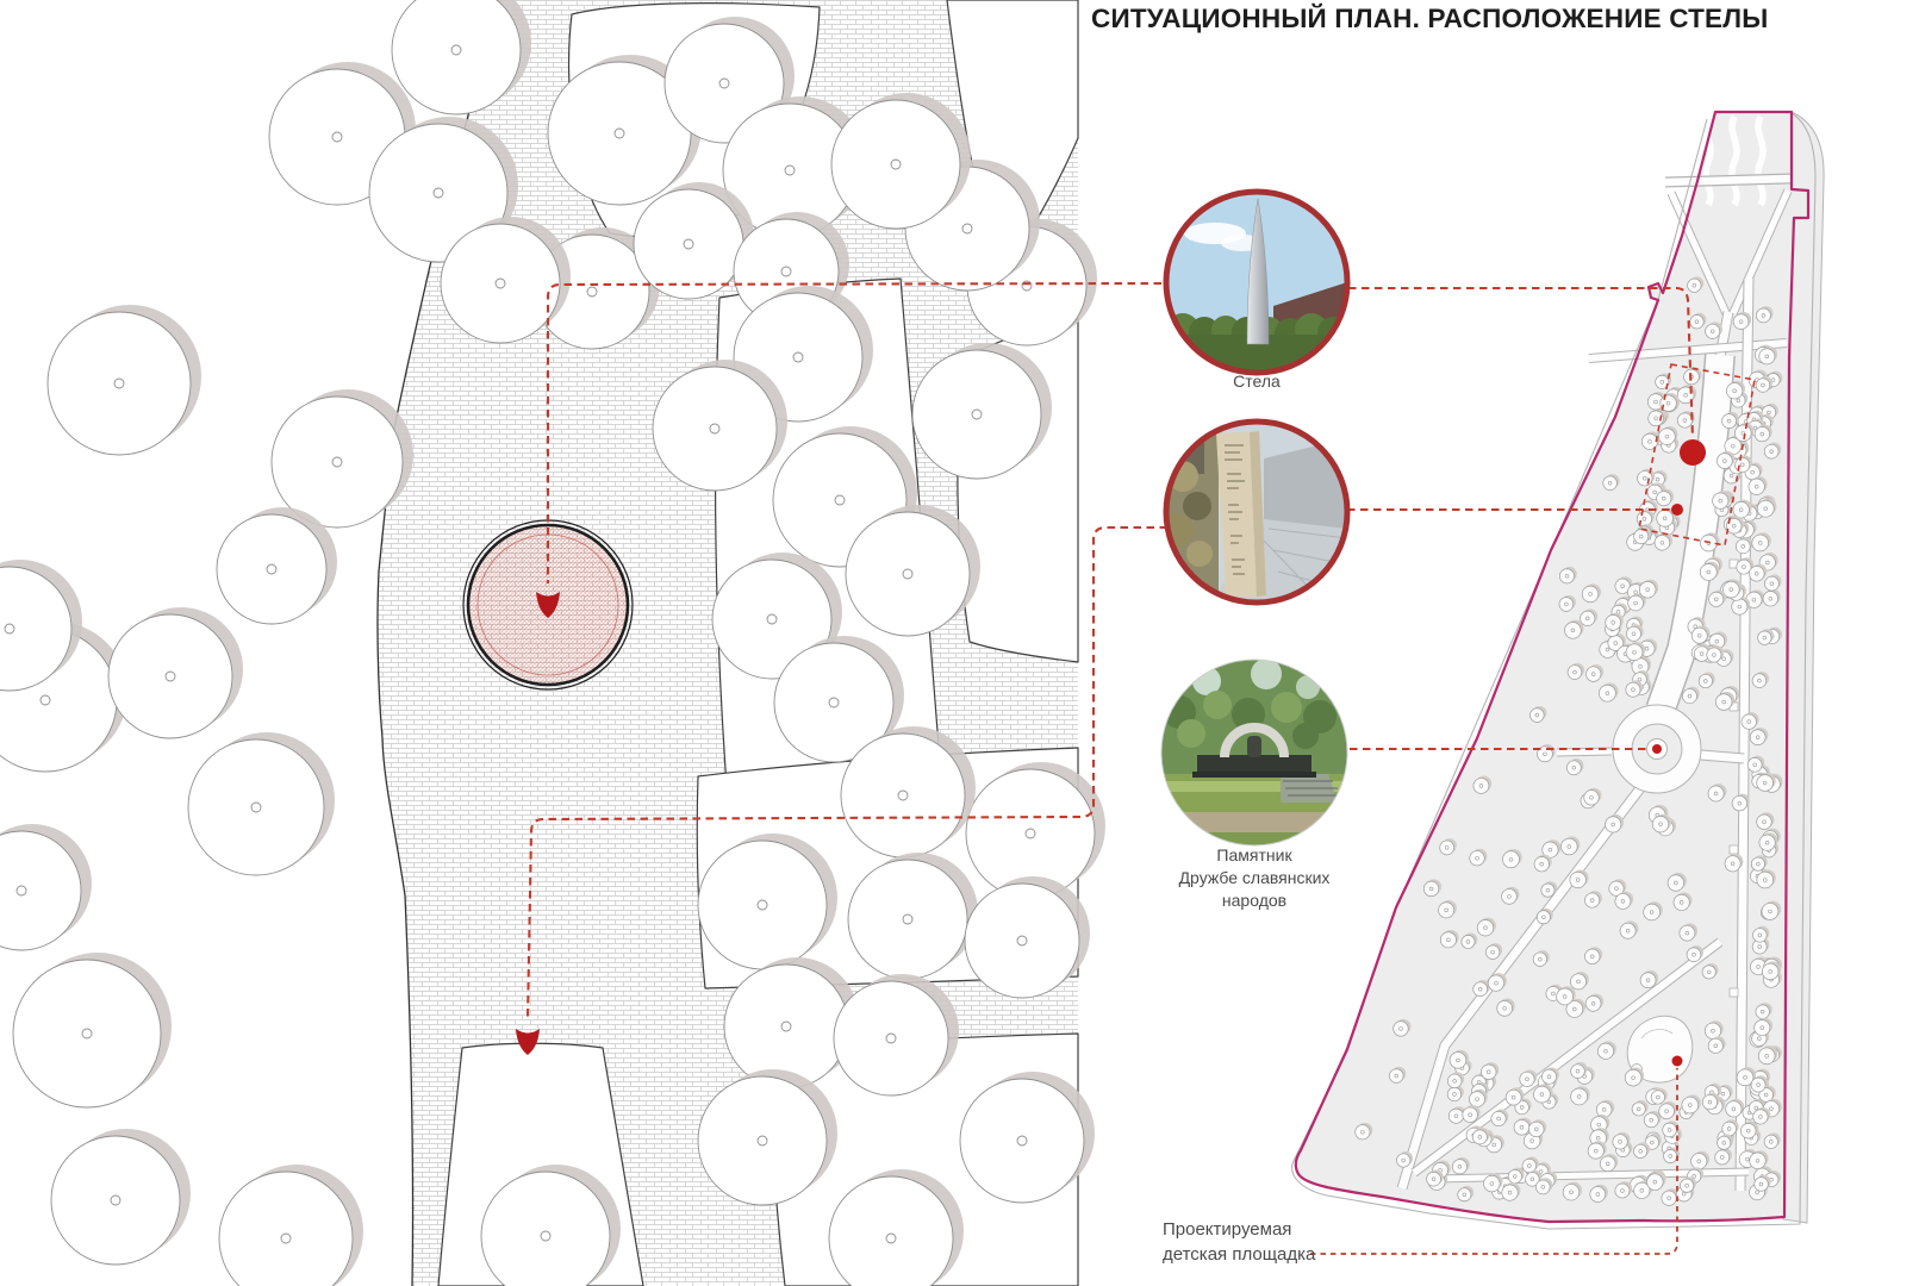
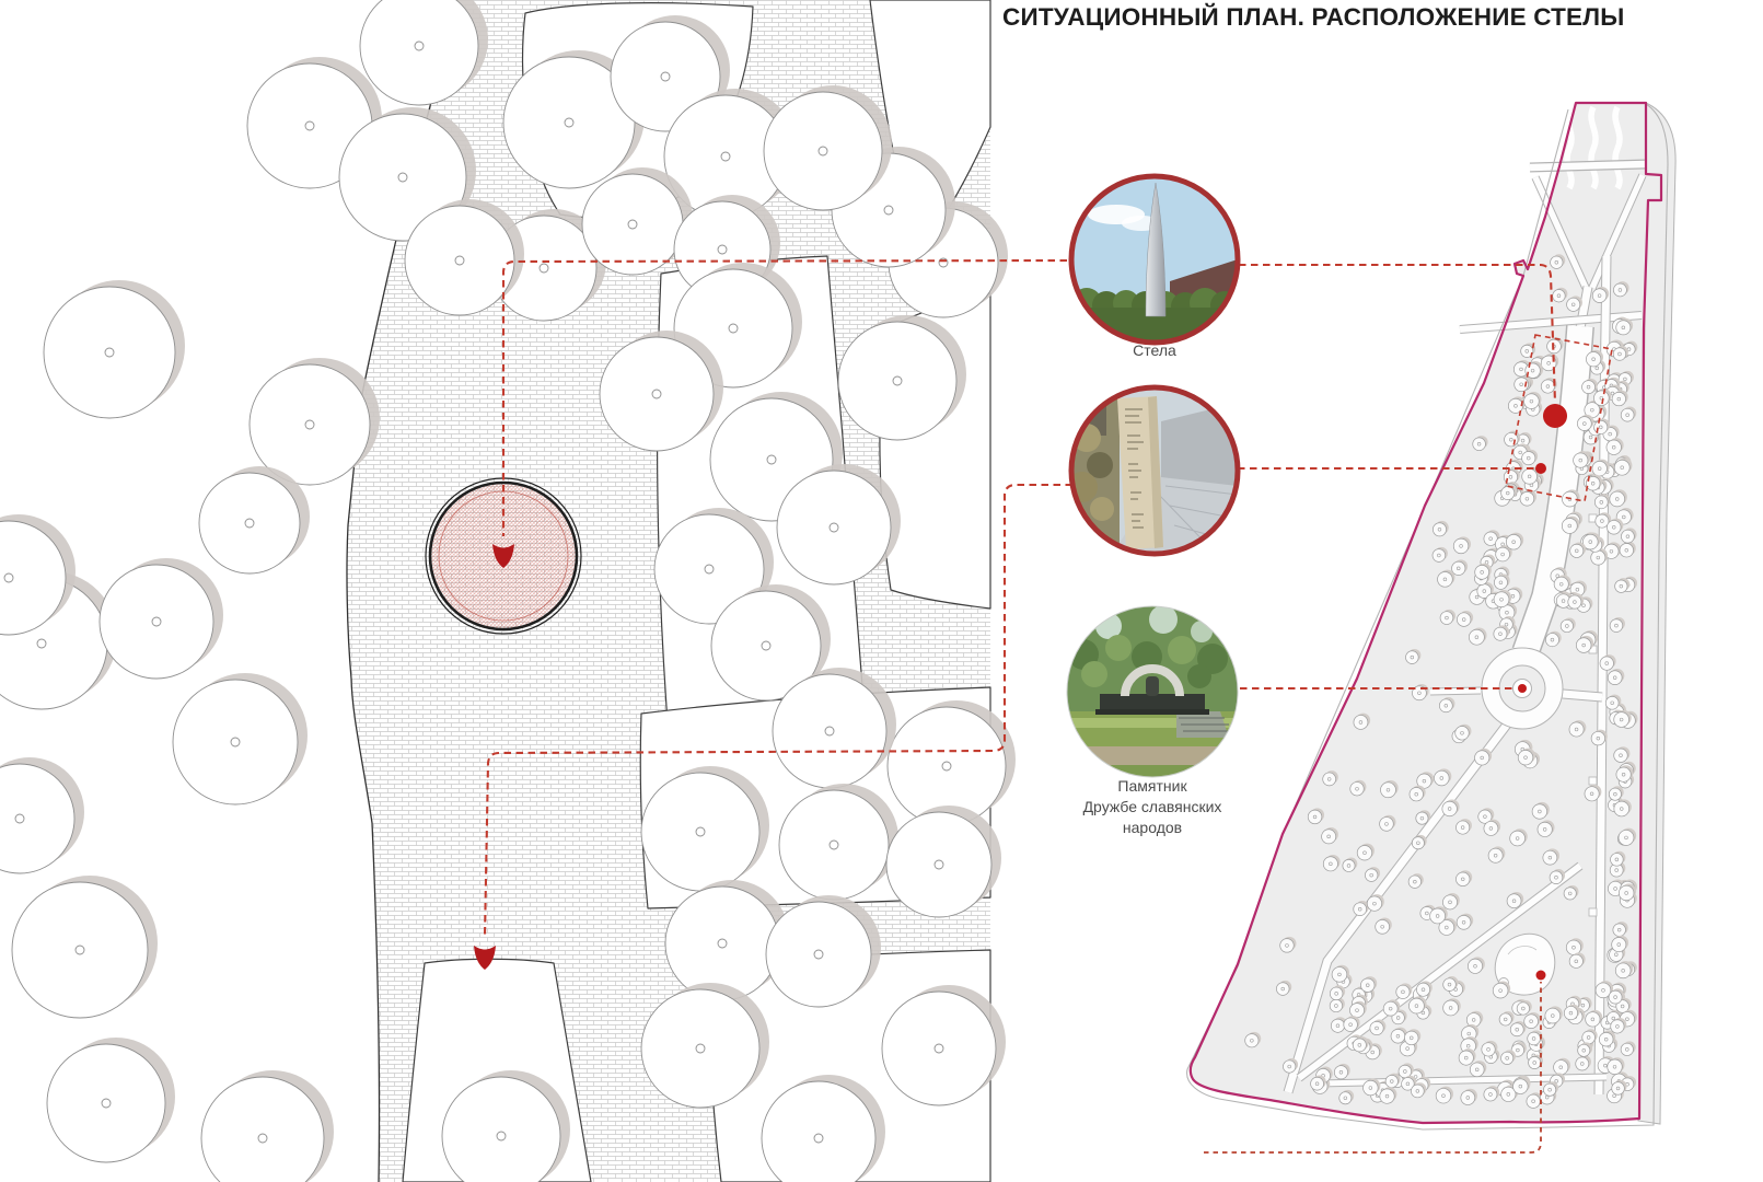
  СИТУАЦИОННЫЙ ПЛАН. РАСПОЛОЖЕНИЕ СТЕЛЫ
  Стела
  Памятник
  Дружбе славянских
  народов
- Проектируемая
- детская площадка
